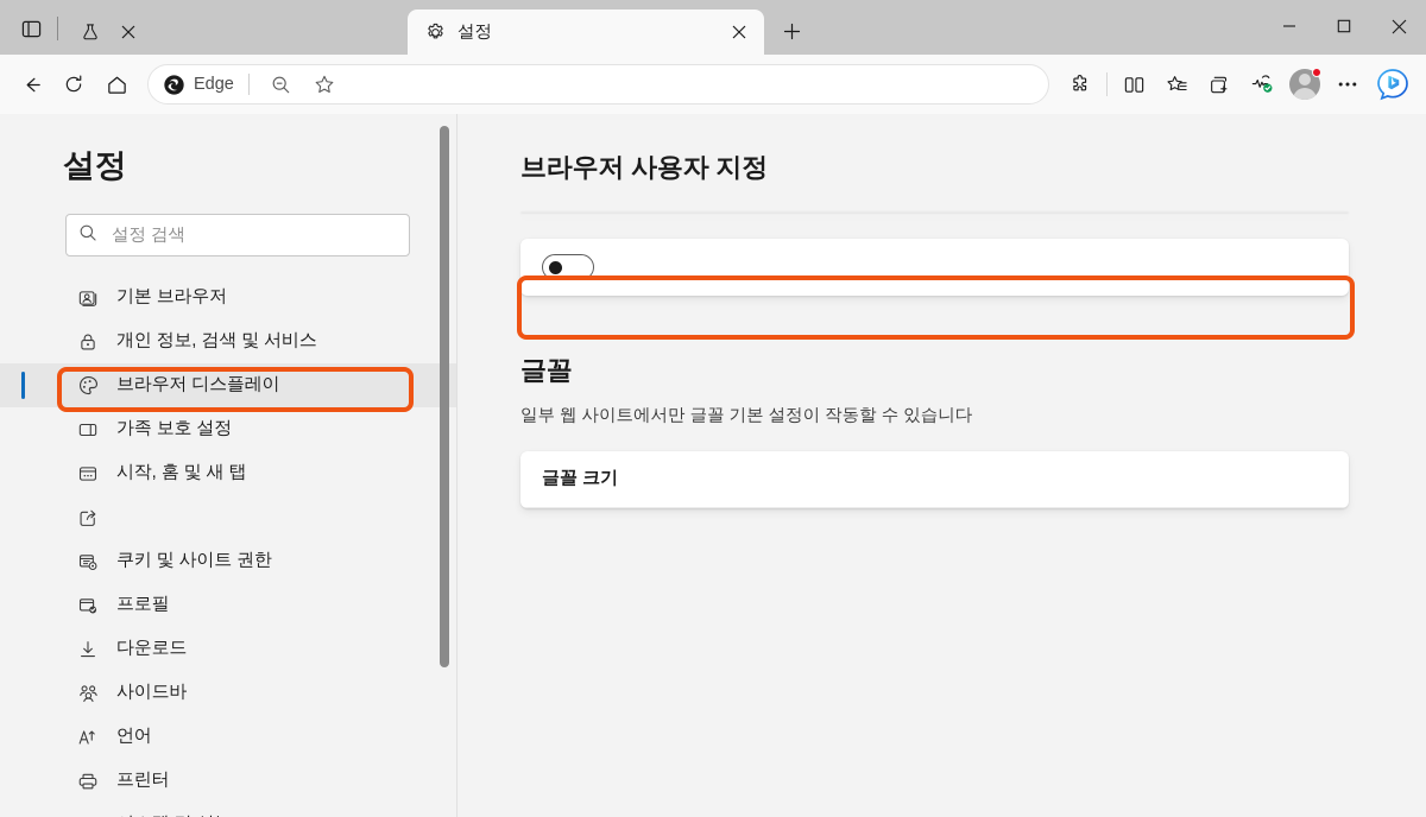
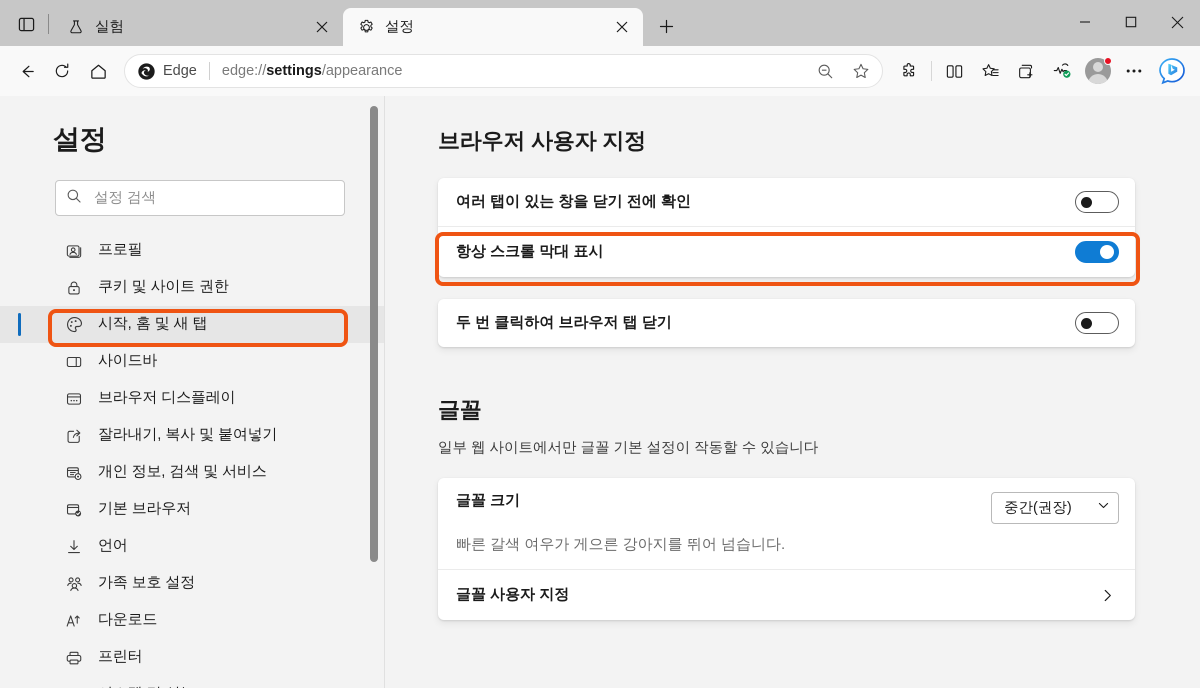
+ 실험
  설정
  Edge
+ edge://settings/appearance
  설정
  설정 검색
- 기본 브라우저
+ 프로필
- 개인 정보, 검색 및 서비스
+ 쿠키 및 사이트 권한
- 브라우저 디스플레이
+ 시작, 홈 및 새 탭
- 가족 보호 설정
+ 사이드바
- 시작, 홈 및 새 탭
+ 브라우저 디스플레이
+ 잘라내기, 복사 및 붙여넣기
- 쿠키 및 사이트 권한
+ 개인 정보, 검색 및 서비스
- 프로필
+ 기본 브라우저
- 다운로드
+ 언어
- 사이드바
+ 가족 보호 설정
- 언어
+ 다운로드
  프린터
  브라우저 사용자 지정
+ 여러 탭이 있는 창을 닫기 전에 확인
+ 항상 스크롤 막대 표시
+ 두 번 클릭하여 브라우저 탭 닫기
  글꼴
  일부 웹 사이트에서만 글꼴 기본 설정이 작동할 수 있습니다
  글꼴 크기
+ 중간(권장)
+ 빠른 갈색 여우가 게으른 강아지를 뛰어 넘습니다.
+ 글꼴 사용자 지정
